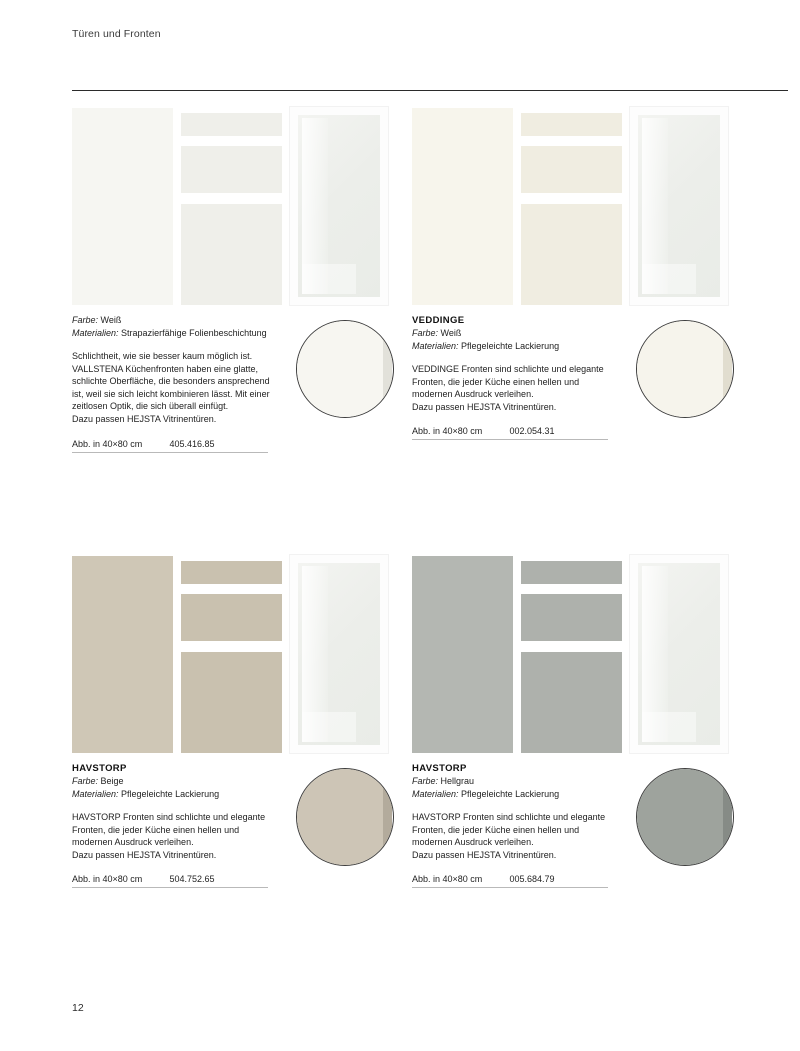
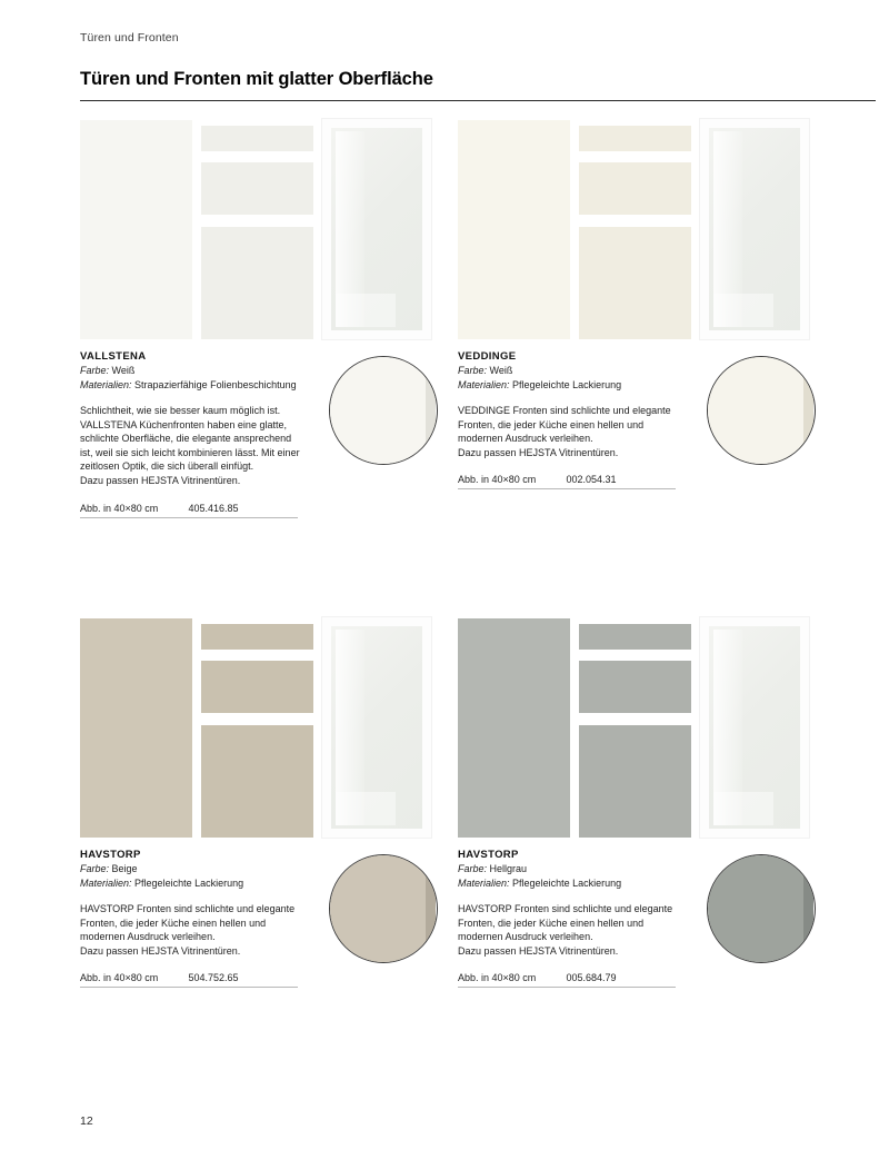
  Türen und Fronten
+ Türen und Fronten mit glatter Oberfläche
+ VALLSTENA
  Farbe: Weiß
  Materialien: Strapazierfähige Folienbeschichtung
  Schlichtheit, wie sie besser kaum möglich ist.
  VALLSTENA Küchenfronten haben eine glatte,
- schlichte Oberfläche, die besonders ansprechend
+ schlichte Oberfläche, die elegante ansprechend
  ist, weil sie sich leicht kombinieren lässt. Mit einer
  zeitlosen Optik, die sich überall einfügt.
  Dazu passen HEJSTA Vitrinentüren.
  Abb. in 40×80 cm 405.416.85
  VEDDINGE
  Farbe: Weiß
  Materialien: Pflegeleichte Lackierung
  VEDDINGE Fronten sind schlichte und elegante
  Fronten, die jeder Küche einen hellen und
  modernen Ausdruck verleihen.
  Dazu passen HEJSTA Vitrinentüren.
  Abb. in 40×80 cm 002.054.31
  HAVSTORP
  Farbe: Beige
  Materialien: Pflegeleichte Lackierung
  HAVSTORP Fronten sind schlichte und elegante
  Fronten, die jeder Küche einen hellen und
  modernen Ausdruck verleihen.
  Dazu passen HEJSTA Vitrinentüren.
  Abb. in 40×80 cm 504.752.65
  HAVSTORP
  Farbe: Hellgrau
  Materialien: Pflegeleichte Lackierung
  HAVSTORP Fronten sind schlichte und elegante
  Fronten, die jeder Küche einen hellen und
  modernen Ausdruck verleihen.
  Dazu passen HEJSTA Vitrinentüren.
  Abb. in 40×80 cm 005.684.79
  12
